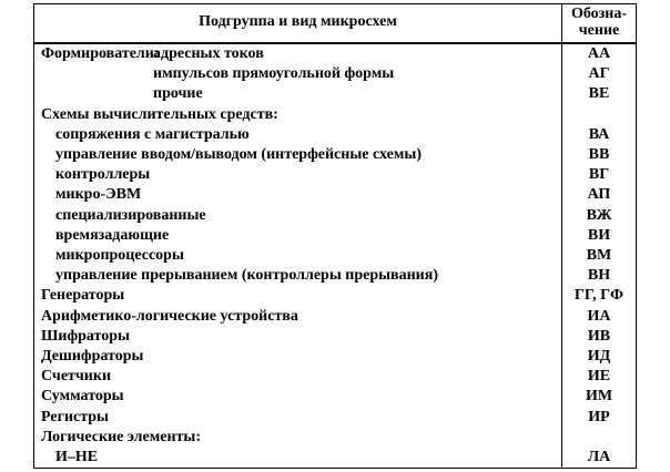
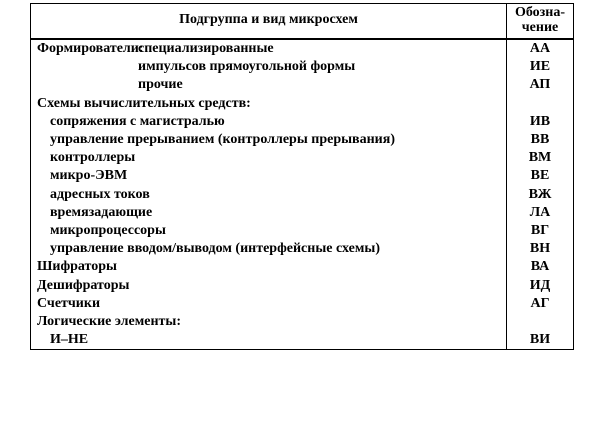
  Подгруппа и вид микросхем	Обозна- чение
- Формирователи: адресных токов	АА
+ Формирователи: специализированные	АА
- импульсов прямоугольной формы	АГ
+ импульсов прямоугольной формы	ИЕ
- прочие	ВЕ
+ прочие	АП
  Схемы вычислительных средств:
- сопряжения с магистралью	ВА
+ сопряжения с магистралью	ИВ
- управление вводом/выводом (интерфейсные схемы)	ВВ
+ управление прерыванием (контроллеры прерывания)	ВВ
- контроллеры	ВГ
+ контроллеры	ВМ
- микро-ЭВМ	АП
+ микро-ЭВМ	ВЕ
- специализированные	ВЖ
+ адресных токов	ВЖ
- времязадающие	ВИ
+ времязадающие	ЛА
- микропроцессоры	ВМ
+ микропроцессоры	ВГ
- управление прерыванием (контроллеры прерывания)	ВН
+ управление вводом/выводом (интерфейсные схемы)	ВН
- Генераторы	ГГ, ГФ
- Арифметико-логические устройства	ИА
- Шифраторы	ИВ
+ Шифраторы	ВА
  Дешифраторы	ИД
- Счетчики	ИЕ
+ Счетчики	АГ
- Сумматоры	ИМ
- Регистры	ИР
  Логические элементы:
- И–НЕ	ЛА
+ И–НЕ	ВИ
